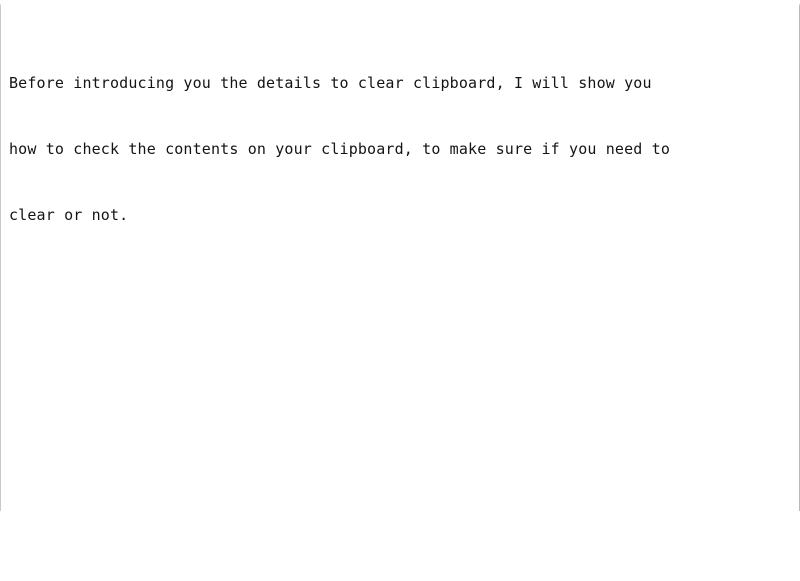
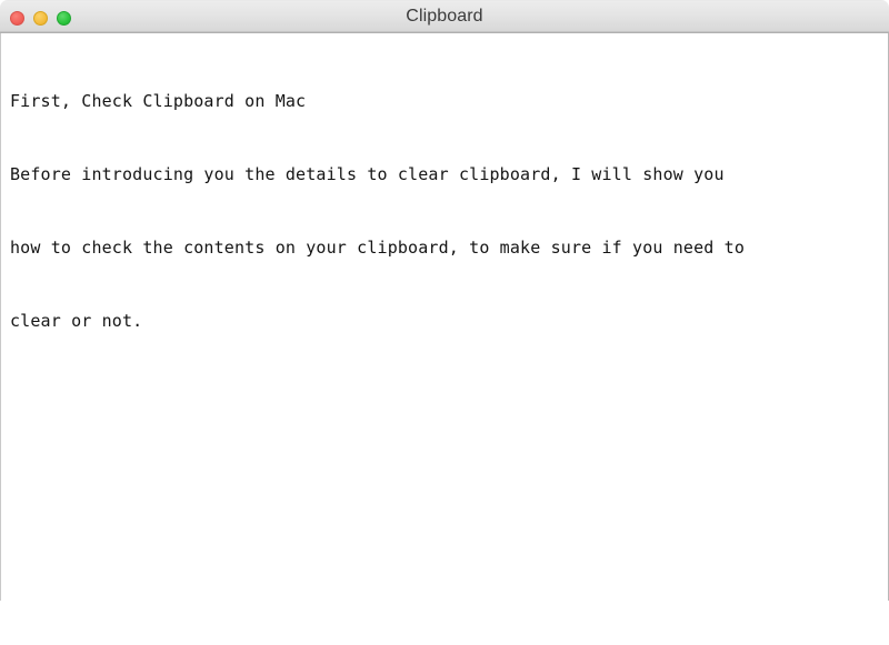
+ Clipboard
+ First, Check Clipboard on Mac
  Before introducing you the details to clear clipboard, I will show you
  how to check the contents on your clipboard, to make sure if you need to
  clear or not.
